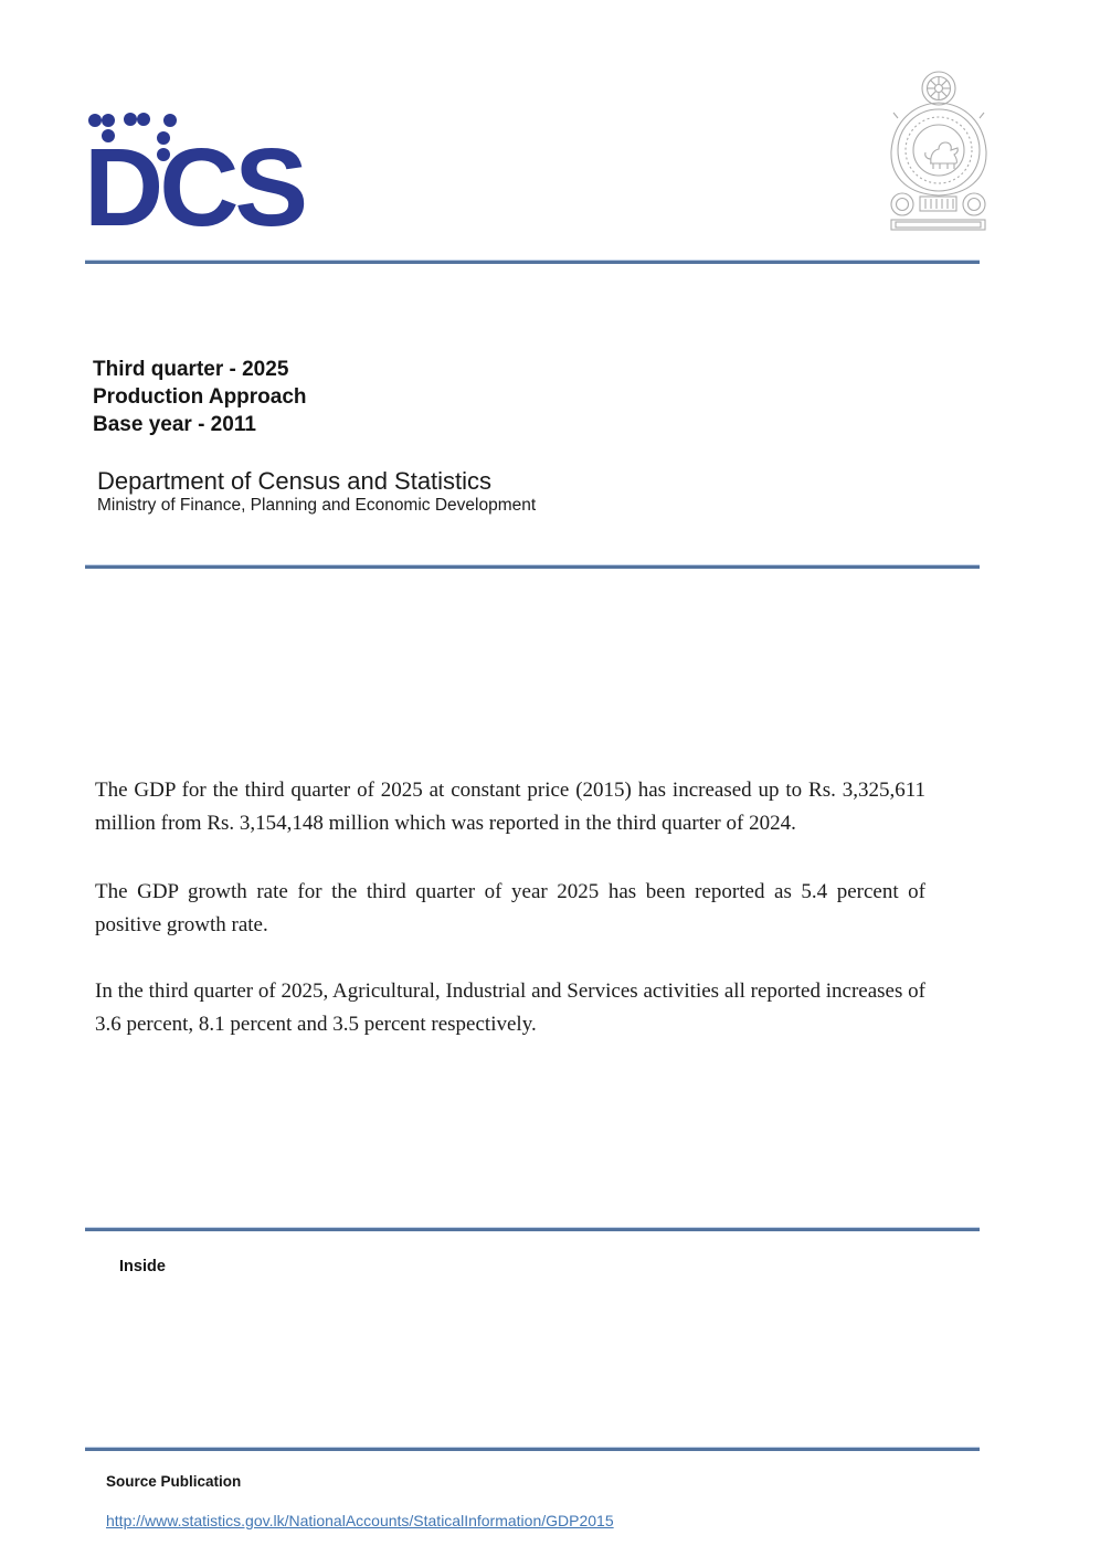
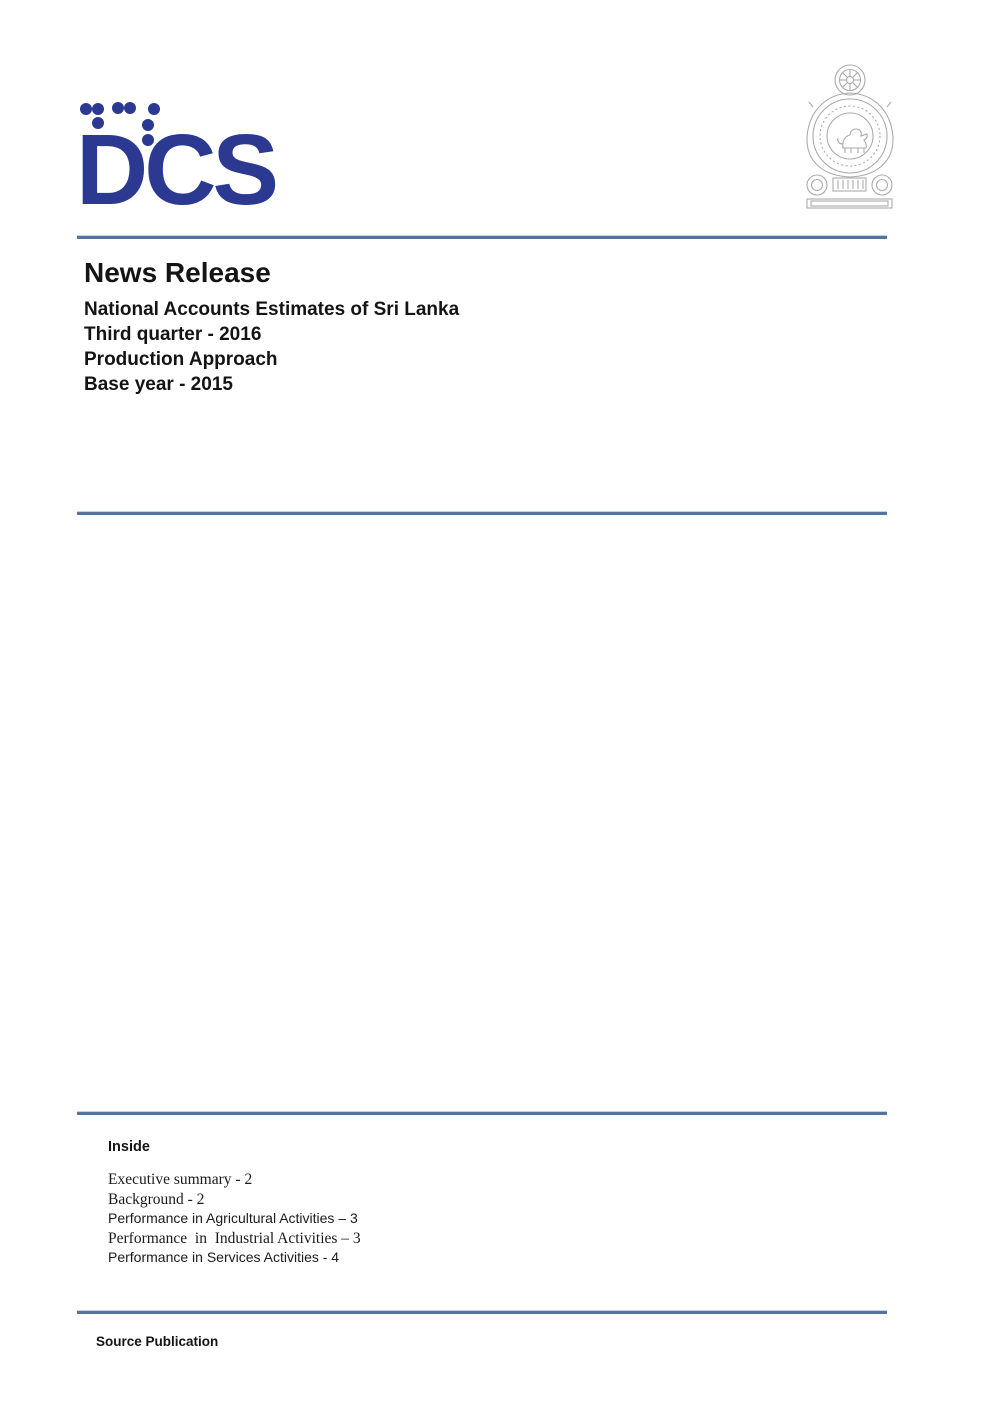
  DCS
+ News Release
+ National Accounts Estimates of Sri Lanka
- Third quarter - 2025
+ Third quarter - 2016
  Production Approach
- Base year - 2011
+ Base year - 2015
- Department of Census and Statistics
- Ministry of Finance, Planning and Economic Development
- The GDP for the third quarter of 2025 at constant price (2015) has increased up to Rs. 3,325,611 million from Rs. 3,154,148 million which was reported in the third quarter of 2024.
- The GDP growth rate for the third quarter of year 2025 has been reported as 5.4 percent of positive growth rate.
- In the third quarter of 2025, Agricultural, Industrial and Services activities all reported increases of 3.6 percent, 8.1 percent and 3.5 percent respectively.
  Inside
+ Executive summary - 2
+ Background - 2
+ Performance in Agricultural Activities – 3
+ Performance in Industrial Activities – 3
+ Performance in Services Activities - 4
  Source Publication
- http://www.statistics.gov.lk/NationalAccounts/StaticalInformation/GDP2015
